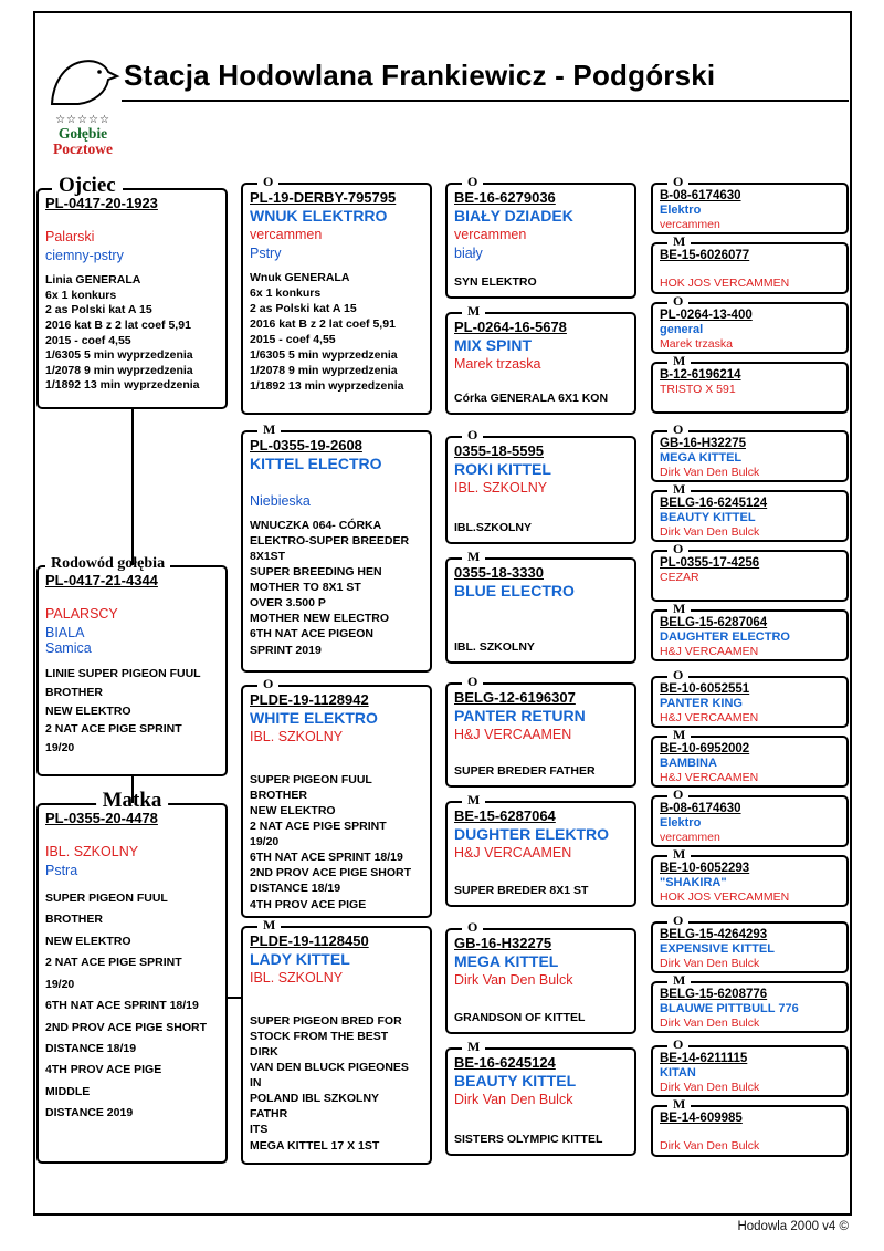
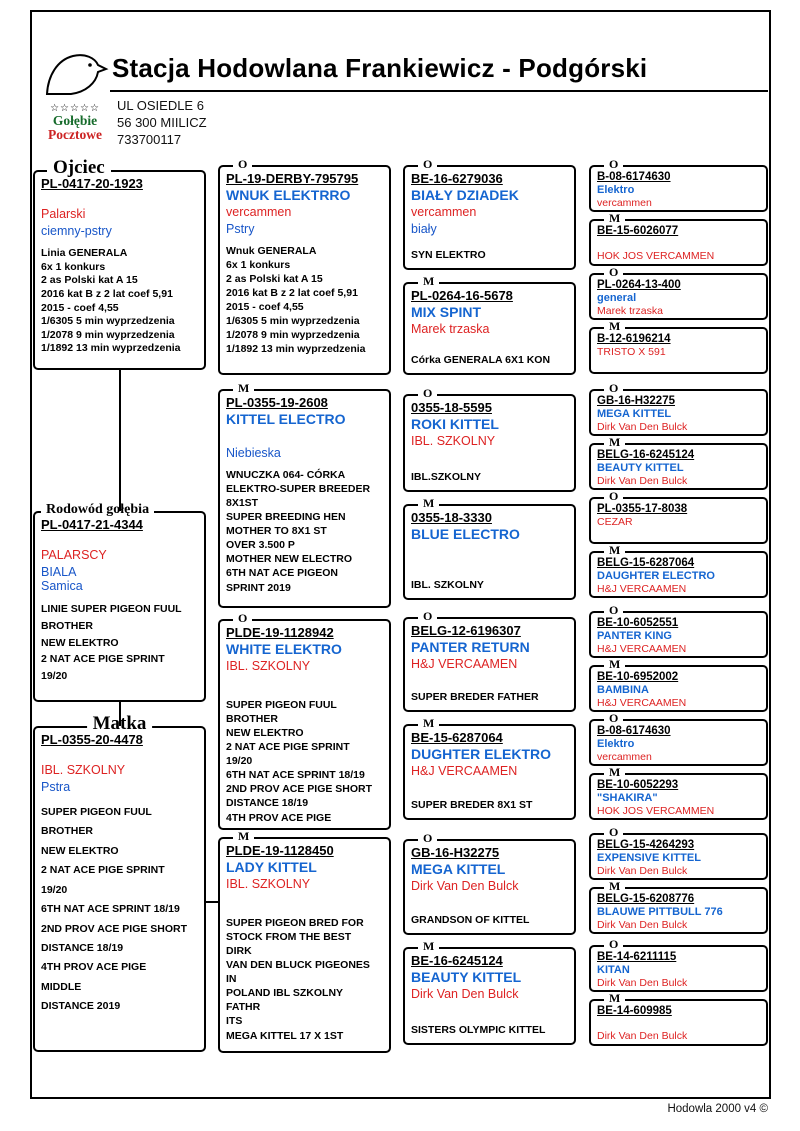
  ☆☆☆☆☆
  Gołębie
  Pocztowe
  Stacja Hodowlana Frankiewicz - Podgórski
+ UL OSIEDLE 6
+ 56 300 MIILICZ
+ 733700117
  Ojciec
  PL-0417-20-1923
  Palarski
  ciemny-pstry
  Linia GENERALA
  6x 1 konkurs
  2 as Polski kat A 15
  2016 kat B z 2 lat coef 5,91
  2015 - coef 4,55
  1/6305 5 min wyprzedzenia
  1/2078 9 min wyprzedzenia
  1/1892 13 min wyprzedzenia
  Rodowód gołębia
  PL-0417-21-4344
  PALARSCY
  BIALA
  Samica
  LINIE SUPER PIGEON FUUL
  BROTHER
  NEW ELEKTRO
  2 NAT ACE PIGE SPRINT
  19/20
  Matka
  PL-0355-20-4478
  IBL. SZKOLNY
  Pstra
  SUPER PIGEON FUUL
  BROTHER
  NEW ELEKTRO
  2 NAT ACE PIGE SPRINT
  19/20
  6TH NAT ACE SPRINT 18/19
  2ND PROV ACE PIGE SHORT
  DISTANCE 18/19
  4TH PROV ACE PIGE
  MIDDLE
  DISTANCE 2019
  O
  PL-19-DERBY-795795
  WNUK ELEKTRRO
  vercammen
  Pstry
  Wnuk GENERALA
  6x 1 konkurs
  2 as Polski kat A 15
  2016 kat B z 2 lat coef 5,91
  2015 - coef 4,55
  1/6305 5 min wyprzedzenia
  1/2078 9 min wyprzedzenia
  1/1892 13 min wyprzedzenia
  M
  PL-0355-19-2608
  KITTEL ELECTRO
  Niebieska
  WNUCZKA 064- CÓRKA
  ELEKTRO-SUPER BREEDER
  8X1ST
  SUPER BREEDING HEN
  MOTHER TO 8X1 ST
  OVER 3.500 P
  MOTHER NEW ELECTRO
  6TH NAT ACE PIGEON
  SPRINT 2019
  O
  PLDE-19-1128942
  WHITE ELEKTRO
  IBL. SZKOLNY
  SUPER PIGEON FUUL
  BROTHER
  NEW ELEKTRO
  2 NAT ACE PIGE SPRINT
  19/20
  6TH NAT ACE SPRINT 18/19
  2ND PROV ACE PIGE SHORT
  DISTANCE 18/19
  4TH PROV ACE PIGE
  M
  PLDE-19-1128450
  LADY KITTEL
  IBL. SZKOLNY
  SUPER PIGEON BRED FOR
  STOCK FROM THE BEST
  DIRK
  VAN DEN BLUCK PIGEONES
  IN
  POLAND IBL SZKOLNY
  FATHR
  ITS
  MEGA KITTEL 17 X 1ST
  O
  BE-16-6279036
  BIAŁY DZIADEK
  vercammen
  biały
  SYN ELEKTRO
  M
  PL-0264-16-5678
  MIX SPINT
  Marek trzaska
  Córka GENERALA 6X1 KON
  O
  0355-18-5595
  ROKI KITTEL
  IBL. SZKOLNY
  IBL.SZKOLNY
  M
  0355-18-3330
  BLUE ELECTRO
  IBL. SZKOLNY
  O
  BELG-12-6196307
  PANTER RETURN
  H&J VERCAAMEN
  SUPER BREDER FATHER
  M
  BE-15-6287064
  DUGHTER ELEKTRO
  H&J VERCAAMEN
  SUPER BREDER 8X1 ST
  O
  GB-16-H32275
  MEGA KITTEL
  Dirk Van Den Bulck
  GRANDSON OF KITTEL
  M
  BE-16-6245124
  BEAUTY KITTEL
  Dirk Van Den Bulck
  SISTERS OLYMPIC KITTEL
  O
  B-08-6174630
  Elektro
  vercammen
  M
  BE-15-6026077
  HOK JOS VERCAMMEN
  O
  PL-0264-13-400
  general
  Marek trzaska
  M
  B-12-6196214
  TRISTO X 591
  O
  GB-16-H32275
  MEGA KITTEL
  Dirk Van Den Bulck
  M
  BELG-16-6245124
  BEAUTY KITTEL
  Dirk Van Den Bulck
  O
- PL-0355-17-4256
+ PL-0355-17-8038
  CEZAR
  M
  BELG-15-6287064
  DAUGHTER ELECTRO
  H&J VERCAAMEN
  O
  BE-10-6052551
  PANTER KING
  H&J VERCAAMEN
  M
  BE-10-6952002
  BAMBINA
  H&J VERCAAMEN
  O
  B-08-6174630
  Elektro
  vercammen
  M
  BE-10-6052293
  "SHAKIRA"
  HOK JOS VERCAMMEN
  O
  BELG-15-4264293
  EXPENSIVE KITTEL
  Dirk Van Den Bulck
  M
  BELG-15-6208776
  BLAUWE PITTBULL 776
  Dirk Van Den Bulck
  O
  BE-14-6211115
  KITAN
  Dirk Van Den Bulck
  M
  BE-14-609985
  Dirk Van Den Bulck
  Hodowla 2000 v4 ©
